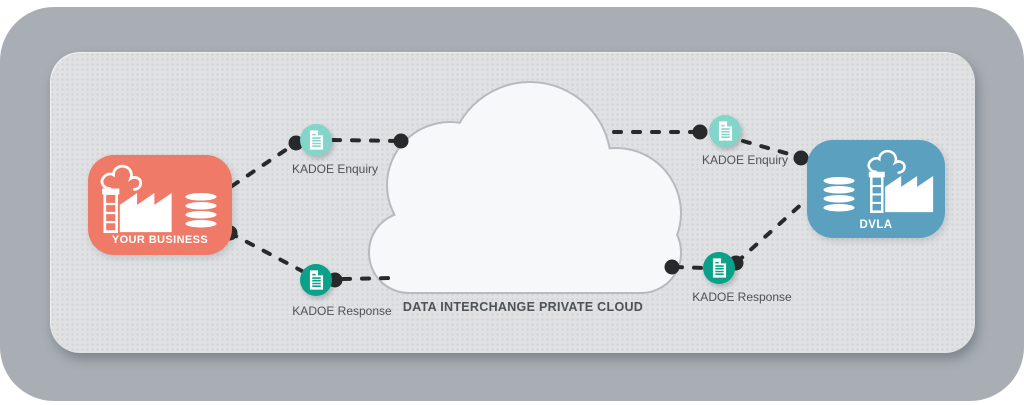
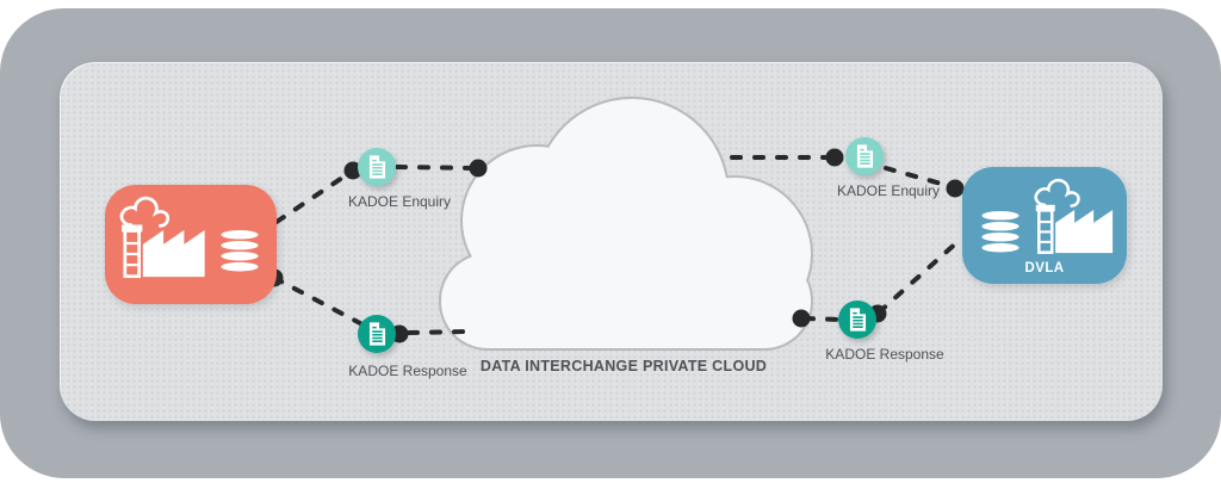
- YOUR BUSINESS
  DVLA
  KADOE Enquiry
  KADOE Response
  KADOE Enquiry
  KADOE Response
  DATA INTERCHANGE PRIVATE CLOUD
